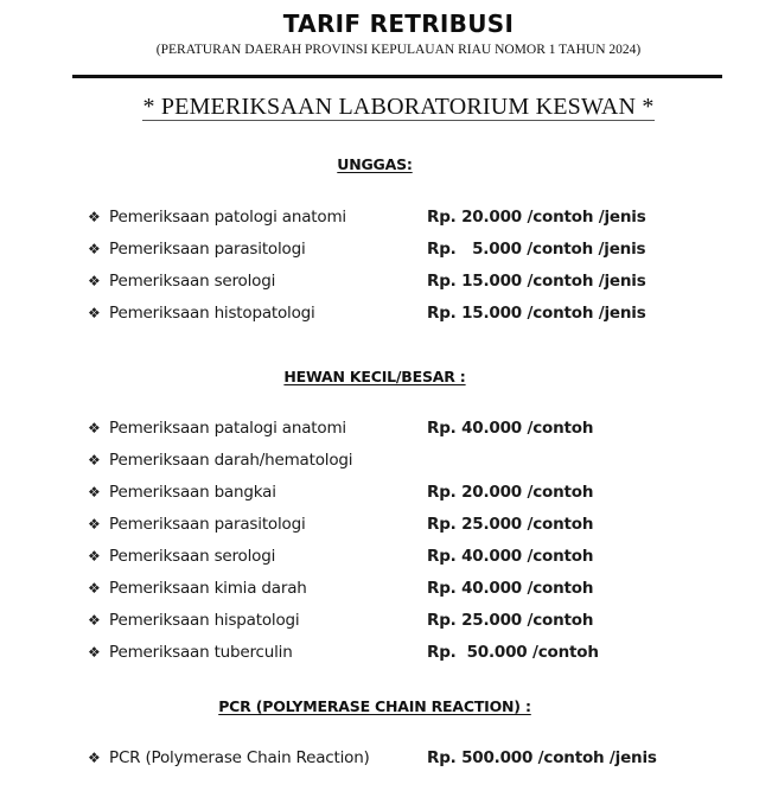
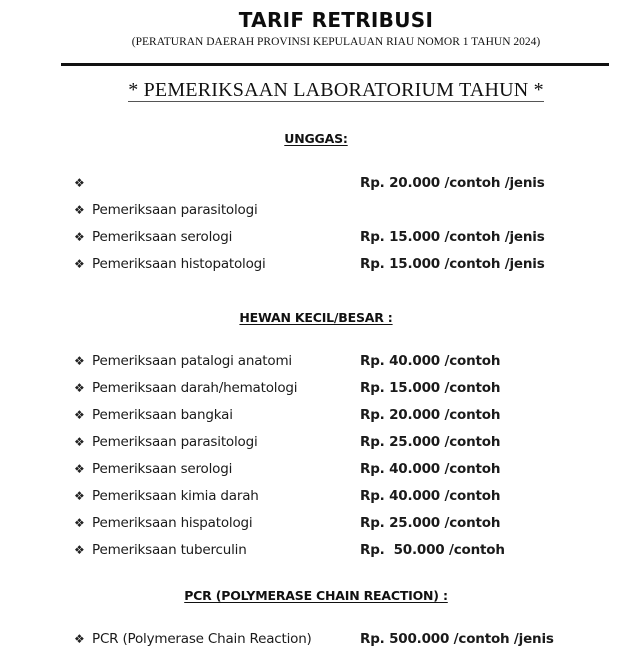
  TARIF RETRIBUSI
  (PERATURAN DAERAH PROVINSI KEPULAUAN RIAU NOMOR 1 TAHUN 2024)
- * PEMERIKSAAN LABORATORIUM KESWAN *
+ * PEMERIKSAAN LABORATORIUM TAHUN *
  UNGGAS:
  ❖
- Pemeriksaan patologi anatomi
  Rp. 20.000 /contoh /jenis
  ❖
  Pemeriksaan parasitologi
- Rp. 5.000 /contoh /jenis
  ❖
  Pemeriksaan serologi
  Rp. 15.000 /contoh /jenis
  ❖
  Pemeriksaan histopatologi
  Rp. 15.000 /contoh /jenis
  HEWAN KECIL/BESAR :
  ❖
  Pemeriksaan patalogi anatomi
  Rp. 40.000 /contoh
  ❖
  Pemeriksaan darah/hematologi
+ Rp. 15.000 /contoh
  ❖
  Pemeriksaan bangkai
  Rp. 20.000 /contoh
  ❖
  Pemeriksaan parasitologi
  Rp. 25.000 /contoh
  ❖
  Pemeriksaan serologi
  Rp. 40.000 /contoh
  ❖
  Pemeriksaan kimia darah
  Rp. 40.000 /contoh
  ❖
  Pemeriksaan hispatologi
  Rp. 25.000 /contoh
  ❖
  Pemeriksaan tuberculin
  Rp. 50.000 /contoh
  PCR (POLYMERASE CHAIN REACTION) :
  ❖
  PCR (Polymerase Chain Reaction)
  Rp. 500.000 /contoh /jenis
